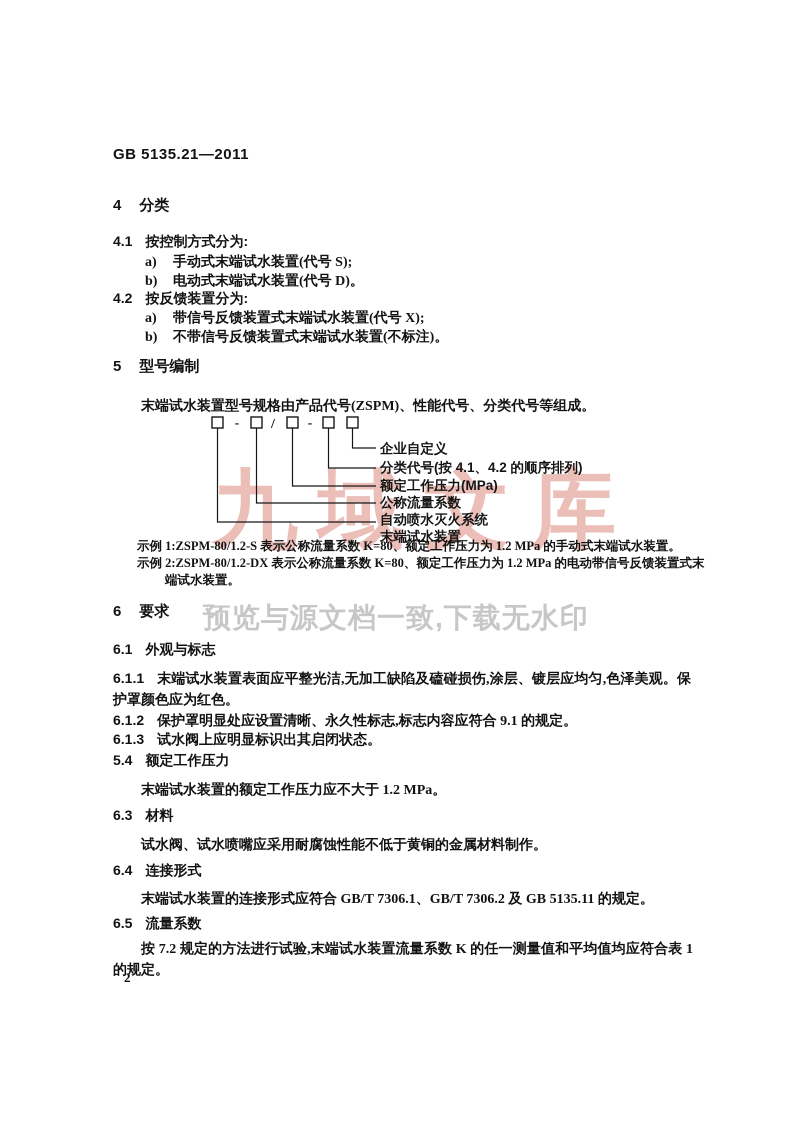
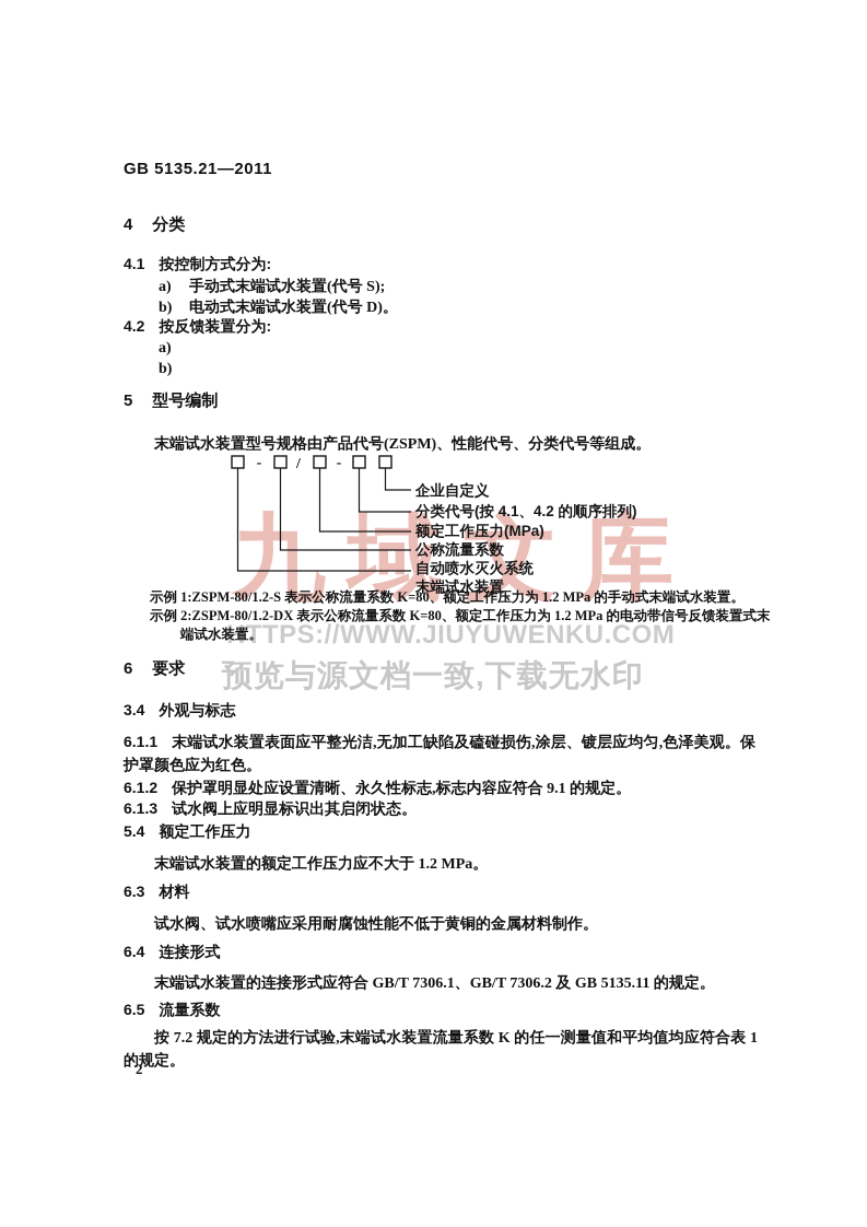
  九域文库
+ HTTPS://WWW.JIUYUWENKU.COM
  预览与源文档一致,下载无水印
  GB 5135.21—2011
  4 分类
  4.1 按控制方式分为:
  a)
  手动式末端试水装置(代号 S);
  b)
  电动式末端试水装置(代号 D)。
  4.2 按反馈装置分为:
  a)
- 带信号反馈装置式末端试水装置(代号 X);
  b)
- 不带信号反馈装置式末端试水装置(不标注)。
  5 型号编制
  末端试水装置型号规格由产品代号(ZSPM)、性能代号、分类代号等组成。
  -
  /
  -
  企业自定义
  分类代号(按 4.1、4.2 的顺序排列)
  额定工作压力(MPa)
  公称流量系数
  自动喷水灭火系统
  末端试水装置
  示例 1:ZSPM-80/1.2-S 表示公称流量系数 K=80、额定工作压力为 1.2 MPa 的手动式末端试水装置。
  示例 2:ZSPM-80/1.2-DX 表示公称流量系数 K=80、额定工作压力为 1.2 MPa 的电动带信号反馈装置式末端试水装置。
  6 要求
- 6.1 外观与标志
+ 3.4 外观与标志
  6.1.1 末端试水装置表面应平整光洁,无加工缺陷及磕碰损伤,涂层、镀层应均匀,色泽美观。保护罩颜色应为红色。
  6.1.2 保护罩明显处应设置清晰、永久性标志,标志内容应符合 9.1 的规定。
  6.1.3 试水阀上应明显标识出其启闭状态。
  5.4 额定工作压力
  末端试水装置的额定工作压力应不大于 1.2 MPa。
  6.3 材料
  试水阀、试水喷嘴应采用耐腐蚀性能不低于黄铜的金属材料制作。
  6.4 连接形式
  末端试水装置的连接形式应符合 GB/T 7306.1、GB/T 7306.2 及 GB 5135.11 的规定。
  6.5 流量系数
  按 7.2 规定的方法进行试验,末端试水装置流量系数 K 的任一测量值和平均值均应符合表 1 的规定。
  2
